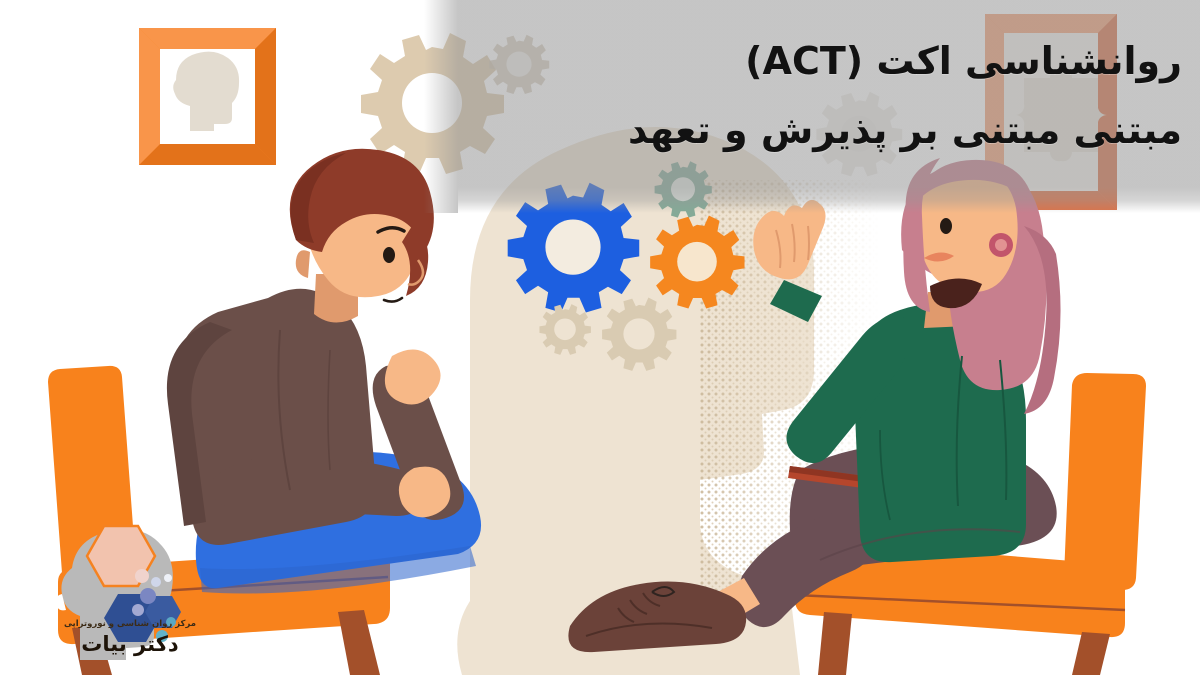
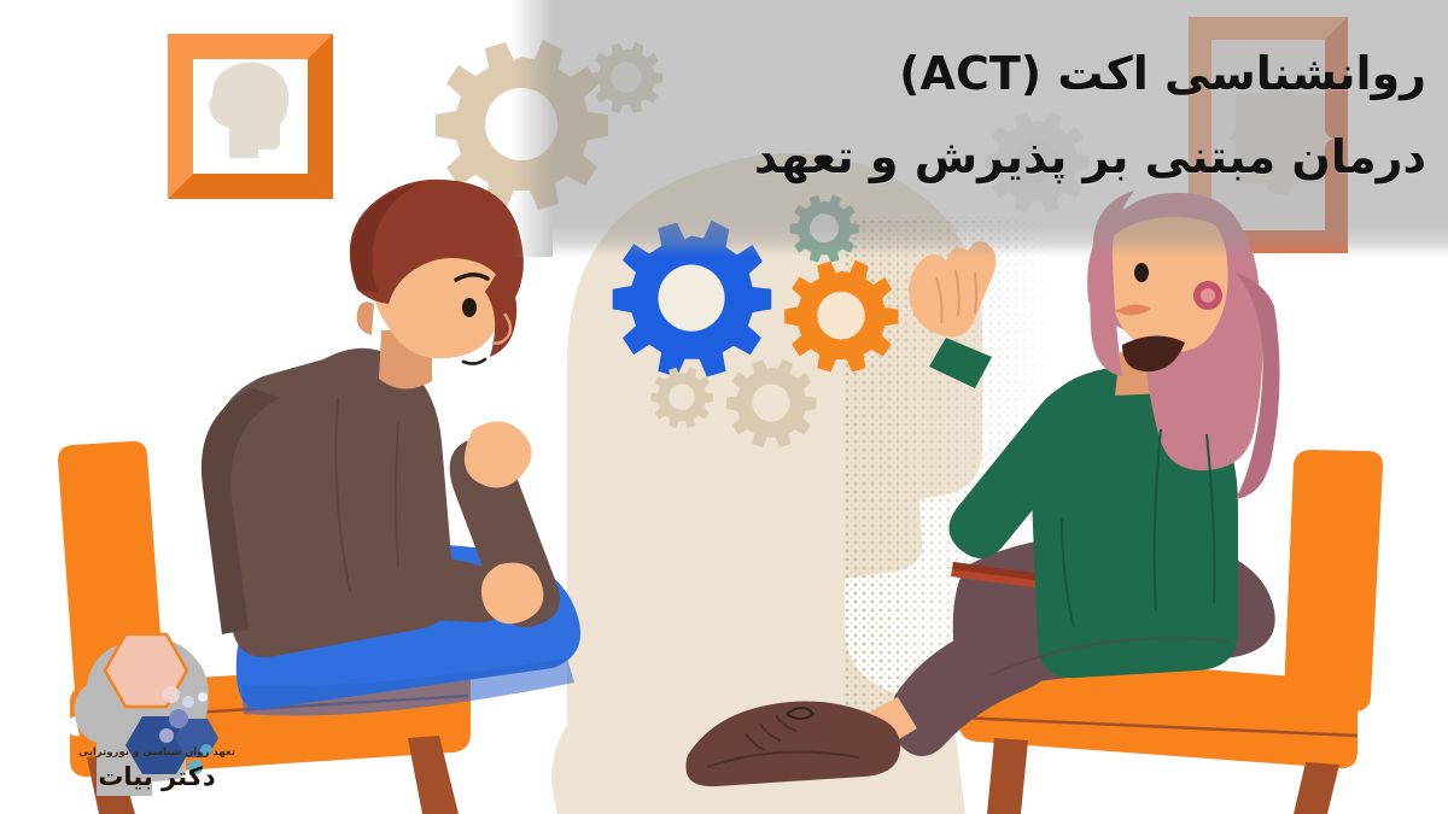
  روانشناسی اکت (ACT)
- مبتنی مبتنی بر پذیرش و تعهد
+ درمان مبتنی بر پذیرش و تعهد
- مرکز روان شناسی و نوروتراپی
+ تعهد روان شناسی و نوروتراپی
  دکتر بیات
